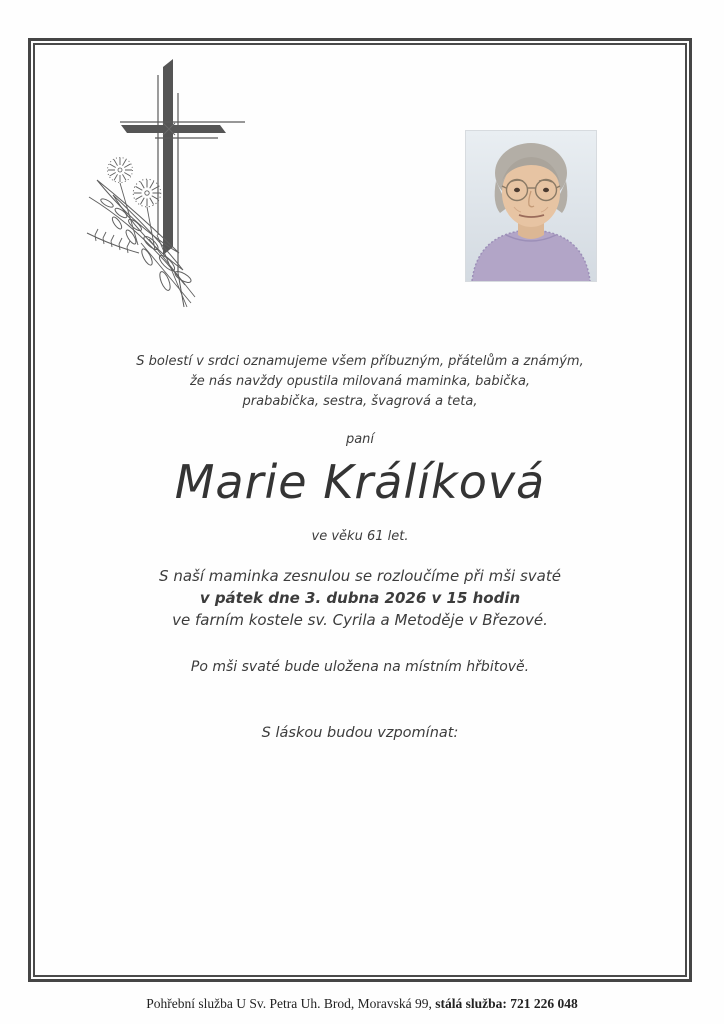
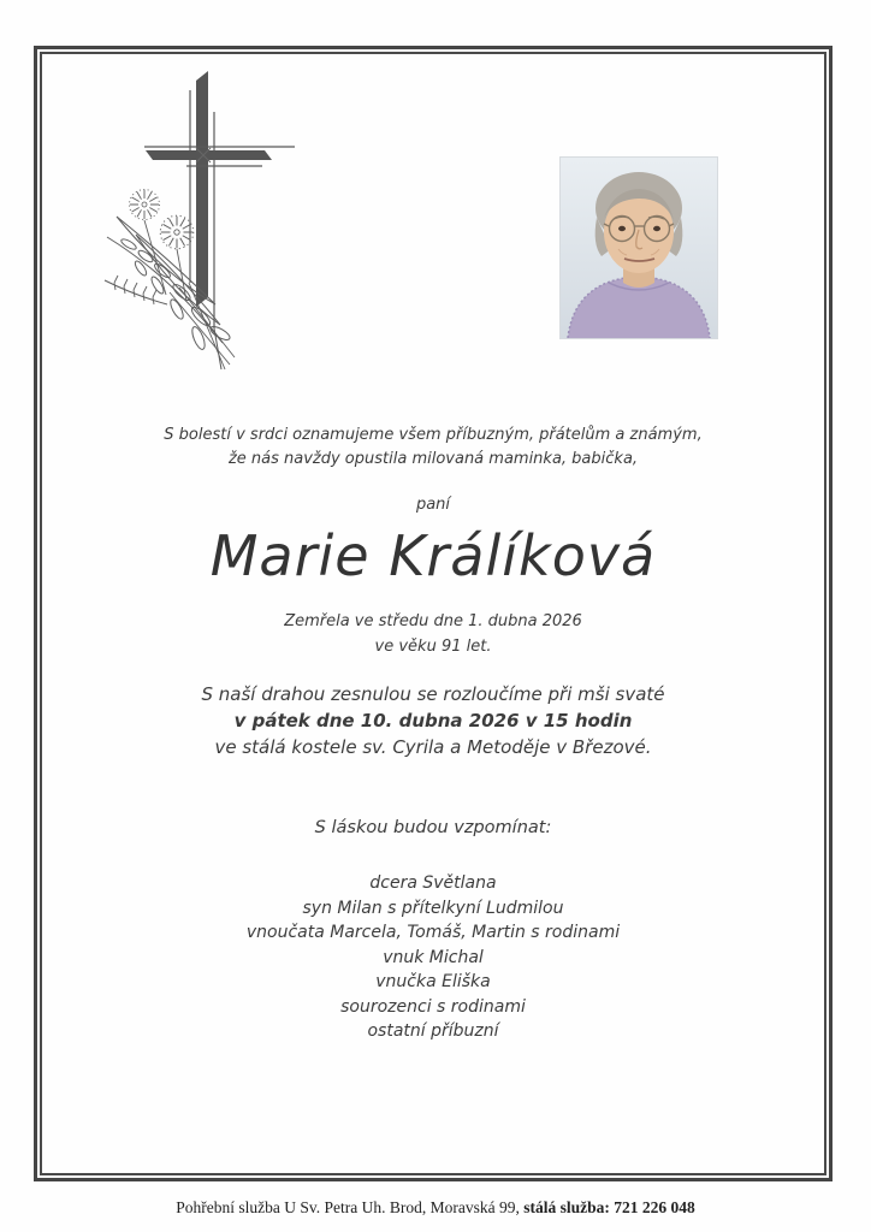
  S bolestí v srdci oznamujeme všem příbuzným, přátelům a známým,
  že nás navždy opustila milovaná maminka, babička,
- prababička, sestra, švagrová a teta,
  paní
  Marie Králíková
+ Zemřela ve středu dne 1. dubna 2026
- ve věku 61 let.
+ ve věku 91 let.
- S naší maminka zesnulou se rozloučíme při mši svaté
+ S naší drahou zesnulou se rozloučíme při mši svaté
- v pátek dne 3. dubna 2026 v 15 hodin
+ v pátek dne 10. dubna 2026 v 15 hodin
- ve farním kostele sv. Cyrila a Metoděje v Březové.
+ ve stálá kostele sv. Cyrila a Metoděje v Březové.
- Po mši svaté bude uložena na místním hřbitově.
  S láskou budou vzpomínat:
+ dcera Světlana
+ syn Milan s přítelkyní Ludmilou
+ vnoučata Marcela, Tomáš, Martin s rodinami
+ vnuk Michal
+ vnučka Eliška
+ sourozenci s rodinami
+ ostatní příbuzní
  Pohřební služba U Sv. Petra Uh. Brod, Moravská 99, stálá služba: 721 226 048
